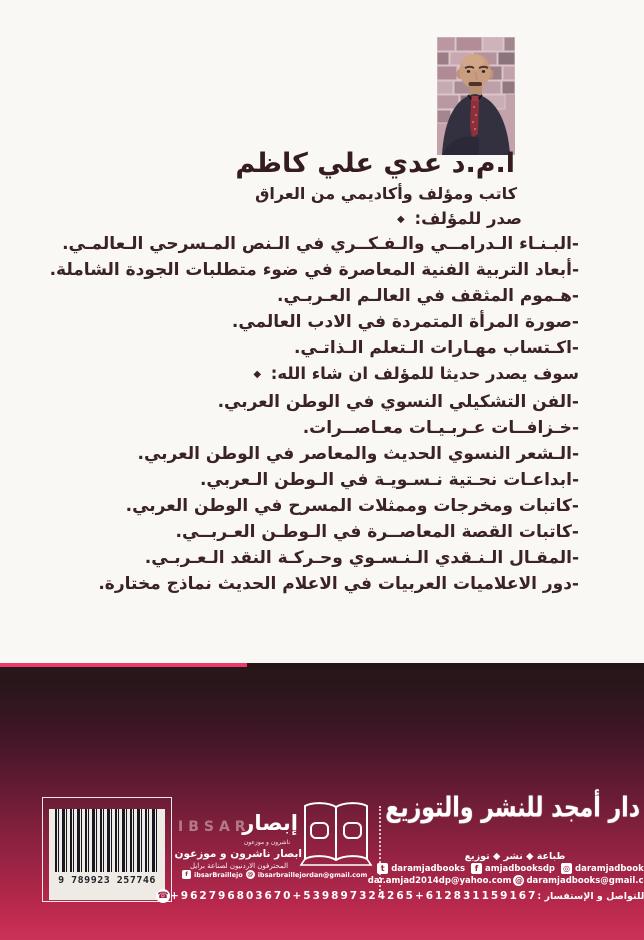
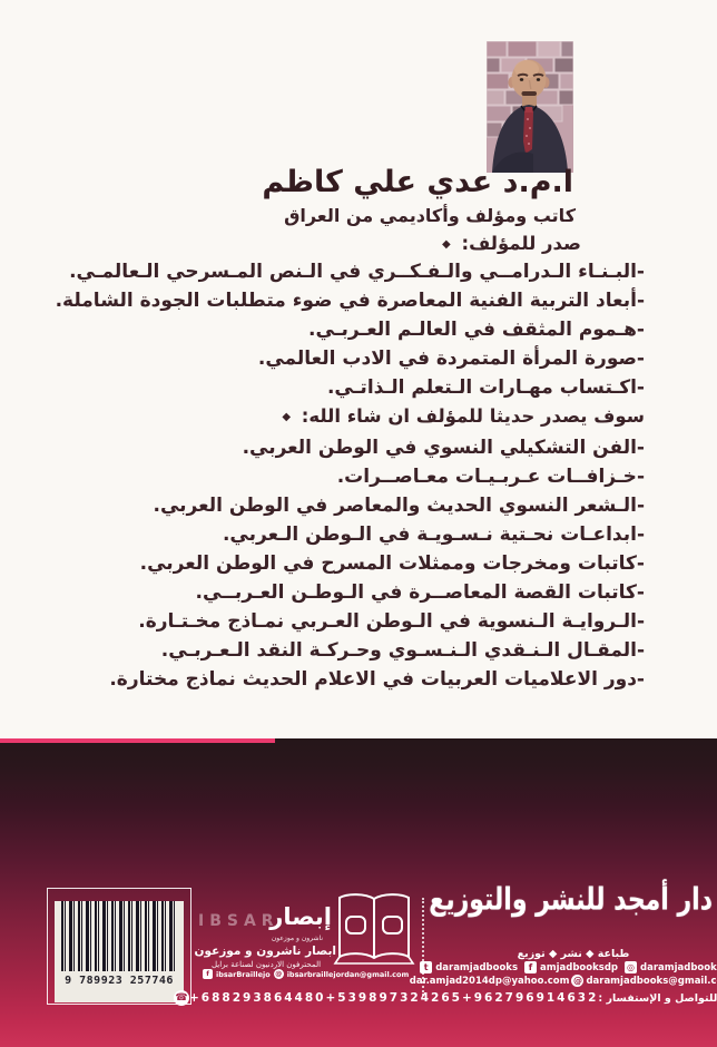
  ا.م.د عدي علي كاظم
  كاتب ومؤلف وأكاديمي من العراق
  صدر للمؤلف: ◆
  -البـنـاء الـدرامــي والـفـكــري في الـنص المـسرحي الـعالمـي.
  -أبعاد التربية الفنية المعاصرة في ضوء متطلبات الجودة الشاملة.
  -هـموم المثقف في العالـم العـربـي.
  -صورة المرأة المتمردة في الادب العالمي.
  -اكـتساب مهـارات الـتعلم الـذاتـي.
  سوف يصدر حديثا للمؤلف ان شاء الله: ◆
  -الفن التشكيلي النسوي في الوطن العربي.
  -خـزافــات عـربـيـات معـاصــرات.
  -الـشعر النسوي الحديث والمعاصر في الوطن العربي.
  -ابداعـات نحـتية نـسـويـة في الـوطن الـعربي.
  -كاتبات ومخرجات وممثلات المسرح في الوطن العربي.
  -كاتبات القصة المعاصــرة في الـوطـن العـربــي.
+ -الـروايـة الـنسوية في الـوطن العـربي نمـاذج مخـتـارة.
  -المقـال الـنـقدي الـنـسـوي وحـركـة النقد الـعـربـي.
  -دور الاعلاميات العربيات في الاعلام الحديث نماذج مختارة.
  9 789923 257746
  IBSAR
  إبصار
  ابصار ناشرون و موزعون
  المحترفون الاردنيون لصناعة برايل
  ibsarBraillejo
  ibsarbraillejordan@gmail.com
  دار أمجد للنشر والتوزيع
  طباعة ◆ نشر ◆ توزيع
  t
  daramjadbooks
  f
  amjadbooksdp
  ◎
  daramjadbook
  dar.amjad2014dp@yahoo.com
  @
  daramjadbooks@gmail.c
  ☎
- +962796803670
+ +688293864480
  +539897324265
- +612831159167
+ +962796914632
  للتواصل و الإستفسار :
